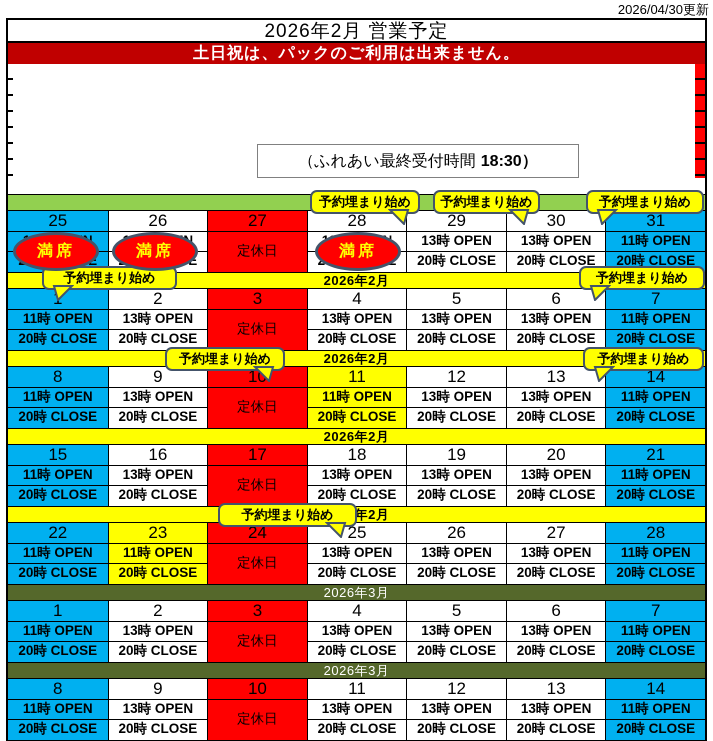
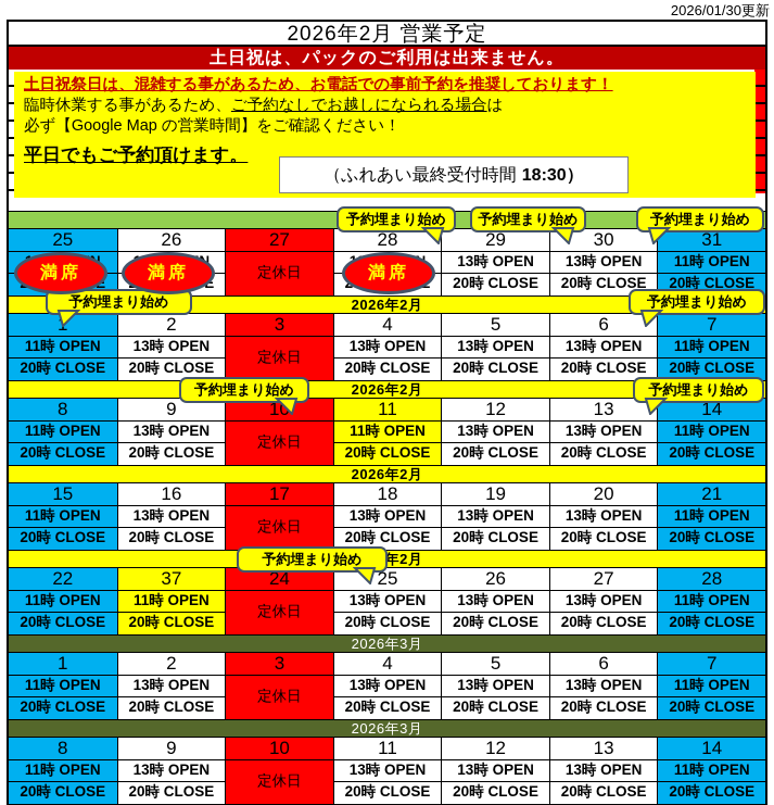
- 2026/04/30更新
+ 2026/01/30更新
  2026年2月 営業予定
  土日祝は、パックのご利用は出来ません。
+ 土日祝祭日は、混雑する事があるため、お電話での事前予約を推奨しております！
+ 臨時休業する事があるため、ご予約なしでお越しになられる場合は
+ 必ず【Google Map の営業時間】をご確認ください！
+ 平日でもご予約頂けます。
  （ふれあい最終受付時間
  18:30）
  25
  26
  27
  定休日
  28
  29
  13時 OPEN
  20時 CLOSE
  30
  13時 OPEN
  20時 CLOSE
  31
  11時 OPEN
  20時 CLOSE
  2026年2月
  11時 OPEN
  20時 CLOSE
  2
  13時 OPEN
  20時 CLOSE
  3
  定休日
  4
  13時 OPEN
  20時 CLOSE
  5
  13時 OPEN
  20時 CLOSE
  6
  13時 OPEN
  20時 CLOSE
  7
  11時 OPEN
  20時 CLOSE
  2026年2月
  8
  11時 OPEN
  20時 CLOSE
  9
  13時 OPEN
  20時 CLOSE
  10
  定休日
  11
  11時 OPEN
  20時 CLOSE
  12
  13時 OPEN
  20時 CLOSE
  13
  13時 OPEN
  20時 CLOSE
  14
  11時 OPEN
  20時 CLOSE
  2026年2月
  15
  11時 OPEN
  20時 CLOSE
  16
  13時 OPEN
  20時 CLOSE
  17
  定休日
  18
  13時 OPEN
  20時 CLOSE
  19
  13時 OPEN
  20時 CLOSE
  20
  13時 OPEN
  20時 CLOSE
  21
  11時 OPEN
  20時 CLOSE
  22
  11時 OPEN
  20時 CLOSE
- 23
+ 37
  11時 OPEN
  20時 CLOSE
  24
  定休日
  25
  13時 OPEN
  20時 CLOSE
  26
  13時 OPEN
  20時 CLOSE
  27
  13時 OPEN
  20時 CLOSE
  28
  11時 OPEN
  20時 CLOSE
  2026年3月
  1
  11時 OPEN
  20時 CLOSE
  2
  13時 OPEN
  20時 CLOSE
  3
  定休日
  4
  13時 OPEN
  20時 CLOSE
  5
  13時 OPEN
  20時 CLOSE
  6
  13時 OPEN
  20時 CLOSE
  7
  11時 OPEN
  20時 CLOSE
  2026年3月
  8
  11時 OPEN
  20時 CLOSE
  9
  13時 OPEN
  20時 CLOSE
  10
  定休日
  11
  13時 OPEN
  20時 CLOSE
  12
  13時 OPEN
  20時 CLOSE
  13
  13時 OPEN
  20時 CLOSE
  14
  11時 OPEN
  20時 CLOSE
  予約埋まり始め
  予約埋まり始め
  予約埋まり始め
  予約埋まり始め
  予約埋まり始め
  予約埋まり始め
  予約埋まり始め
  予約埋まり始め
  満席
  満席
  満席
